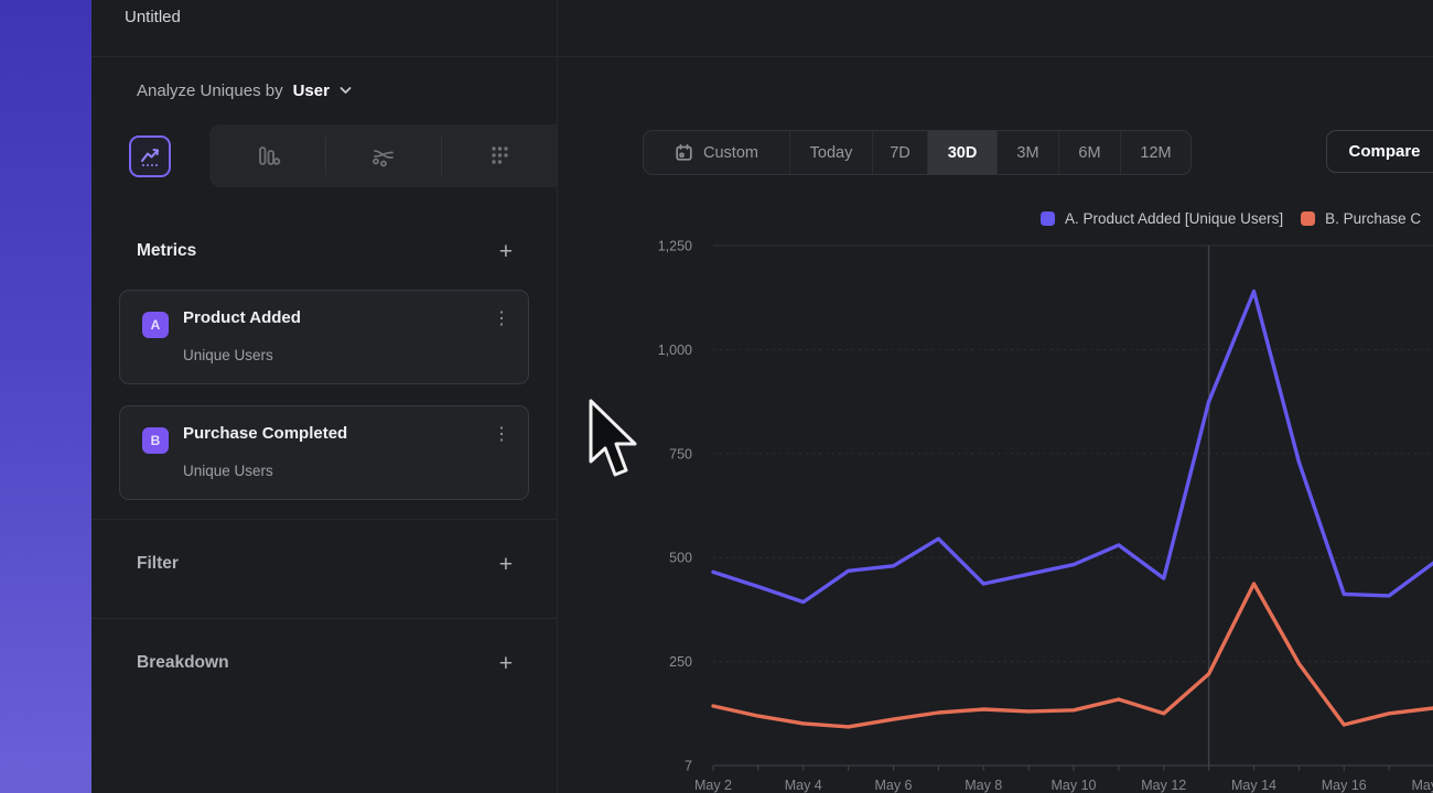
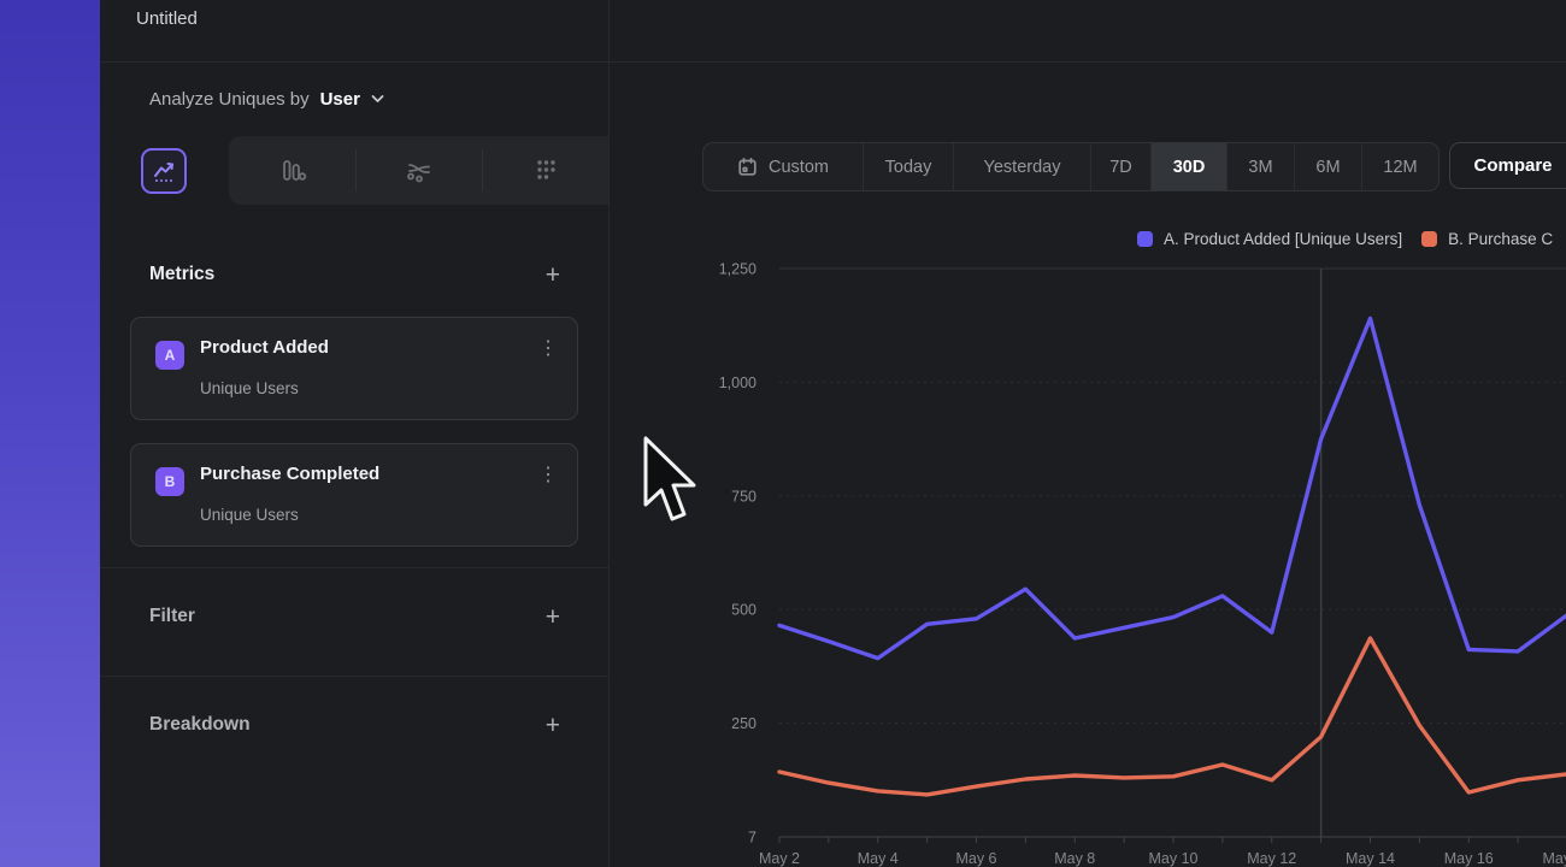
  Untitled
  Analyze Uniques by
  User
  Metrics
  +
  A
  Product Added
  ⋮
  Unique Users
  B
  Purchase Completed
  ⋮
  Unique Users
  Filter
  +
  Breakdown
  +
  Custom
  Today
+ Yesterday
  7D
  30D
  3M
  6M
  12M
  Compare
  A. Product Added [Unique Users]
  B. Purchase C
  7
  250
  500
  750
  1,000
  1,250
  May 2
  May 4
  May 6
  May 8
  May 10
  May 12
  May 14
  May 16
